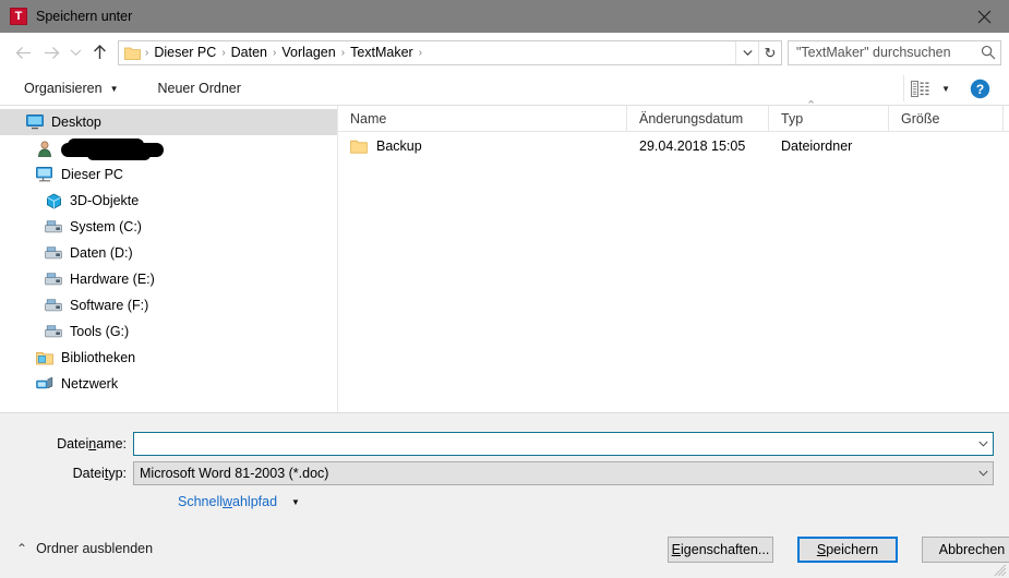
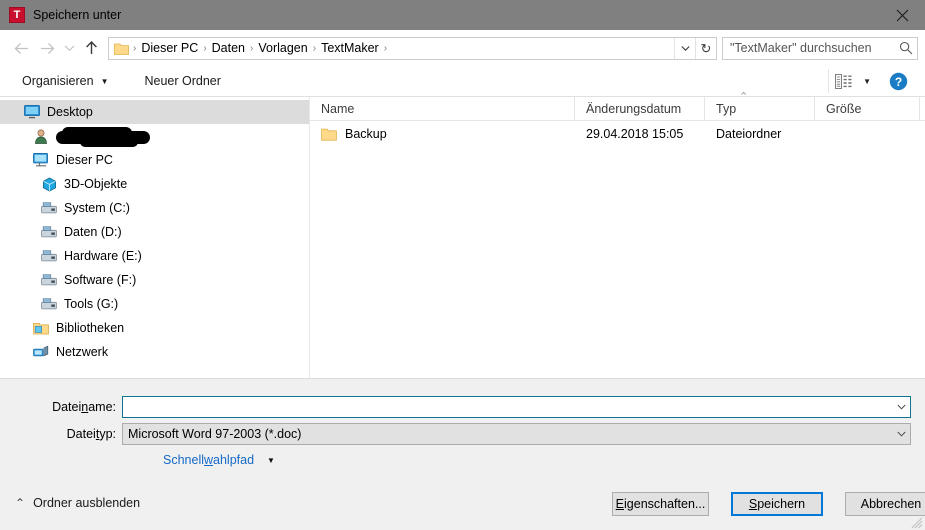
  T
  Speichern unter
  ›
  Dieser PC
  ›
  Daten
  ›
  Vorlagen
  ›
  TextMaker
  ›
  ↻
  "TextMaker" durchsuchen
  Organisieren
  ▼
  Neuer Ordner
  ▼
  ?
  Desktop
  Dieser PC
  3D-Objekte
  System (C:)
  Daten (D:)
  Hardware (E:)
  Software (F:)
  Tools (G:)
  Bibliotheken
  Netzwerk
  Name
  Änderungsdatum
  ⌃
  Typ
  Größe
  Backup
  29.04.2018 15:05
  Dateiordner
  Dateiname:
  Dateityp:
- Microsoft Word 81-2003 (*.doc)
+ Microsoft Word 97-2003 (*.doc)
  Schnellwahlpfad
  ▼
  ⌃
  Ordner ausblenden
  E
  igenschaften...
  S
  peichern
  Abbrechen
